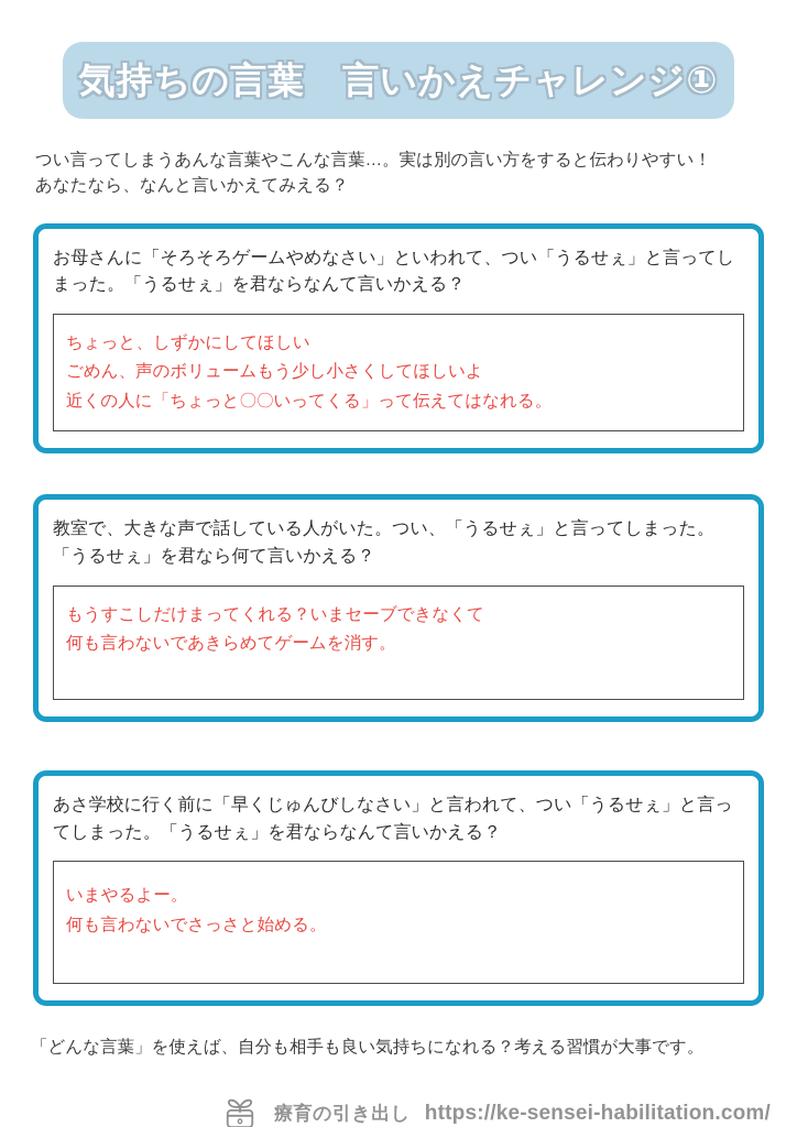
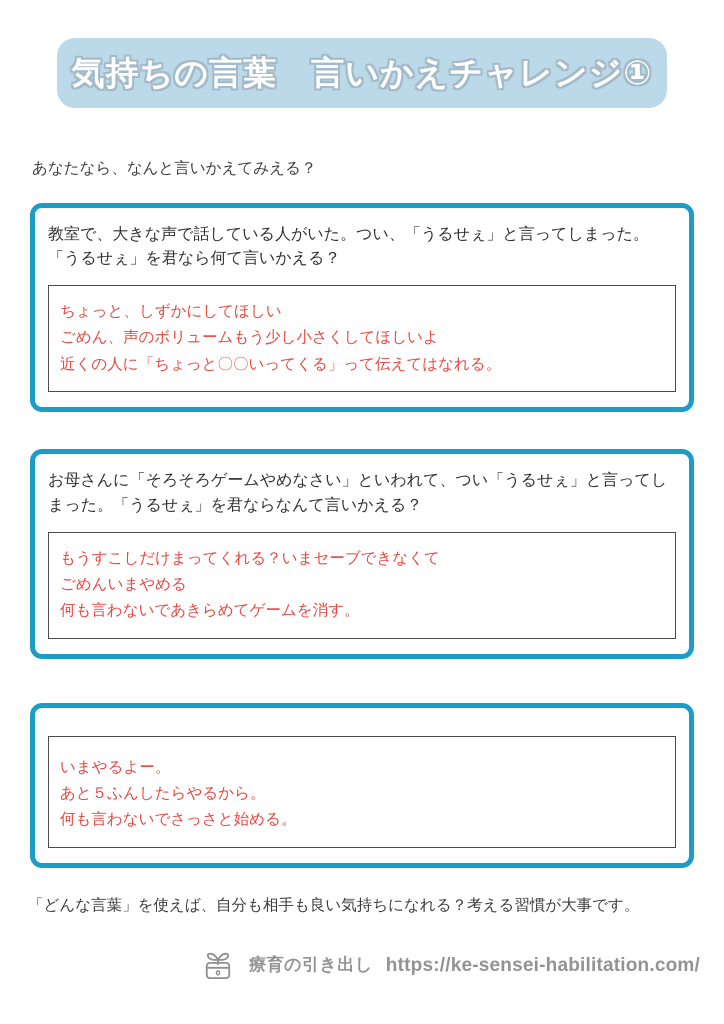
  気持ちの言葉 言いかえチャレンジ①
- つい言ってしまうあんな言葉やこんな言葉…。実は別の言い方をすると伝わりやすい！
  あなたなら、なんと言いかえてみえる？
- お母さんに「そろそろゲームやめなさい」といわれて、つい「うるせぇ」と言ってしまった。「うるせぇ」を君ならなんて言いかえる？
+ 教室で、大きな声で話している人がいた。つい、「うるせぇ」と言ってしまった。「うるせぇ」を君なら何て言いかえる？
  ちょっと、しずかにしてほしい
  ごめん、声のボリュームもう少し小さくしてほしいよ
  近くの人に「ちょっと〇〇いってくる」って伝えてはなれる。
- 教室で、大きな声で話している人がいた。つい、「うるせぇ」と言ってしまった。「うるせぇ」を君なら何て言いかえる？
+ お母さんに「そろそろゲームやめなさい」といわれて、つい「うるせぇ」と言ってしまった。「うるせぇ」を君ならなんて言いかえる？
  もうすこしだけまってくれる？いまセーブできなくて
+ ごめんいまやめる
  何も言わないであきらめてゲームを消す。
- あさ学校に行く前に「早くじゅんびしなさい」と言われて、つい「うるせぇ」と言ってしまった。「うるせぇ」を君ならなんて言いかえる？
  いまやるよー。
+ あと５ふんしたらやるから。
  何も言わないでさっさと始める。
  「どんな言葉」を使えば、自分も相手も良い気持ちになれる？考える習慣が大事です。
  療育の引き出し
  https://ke-sensei-habilitation.com/
